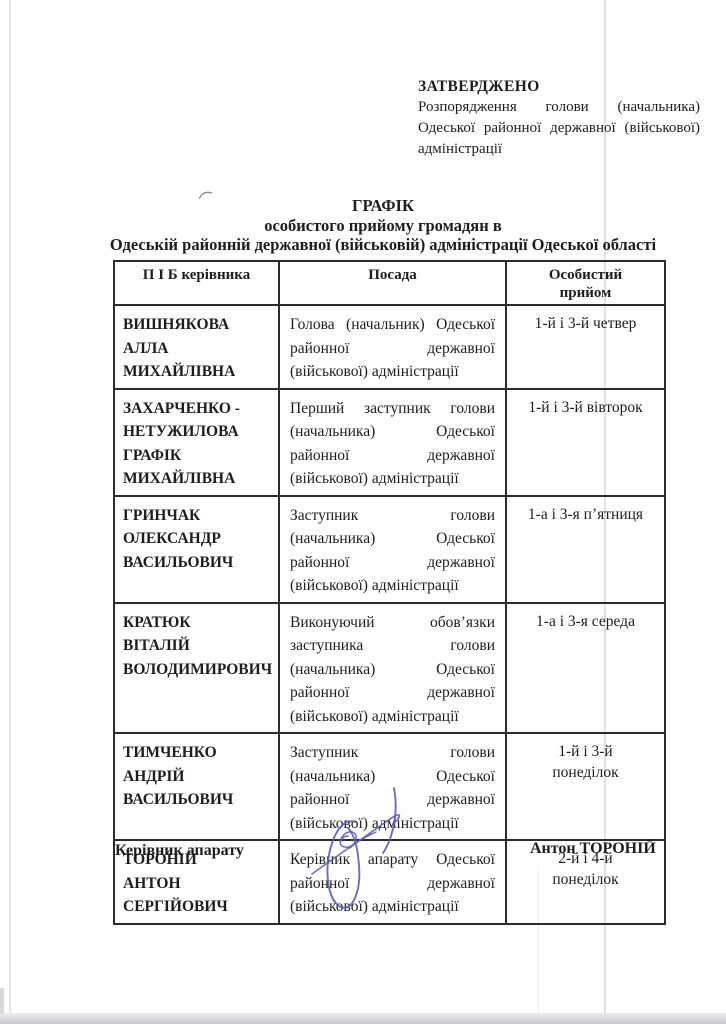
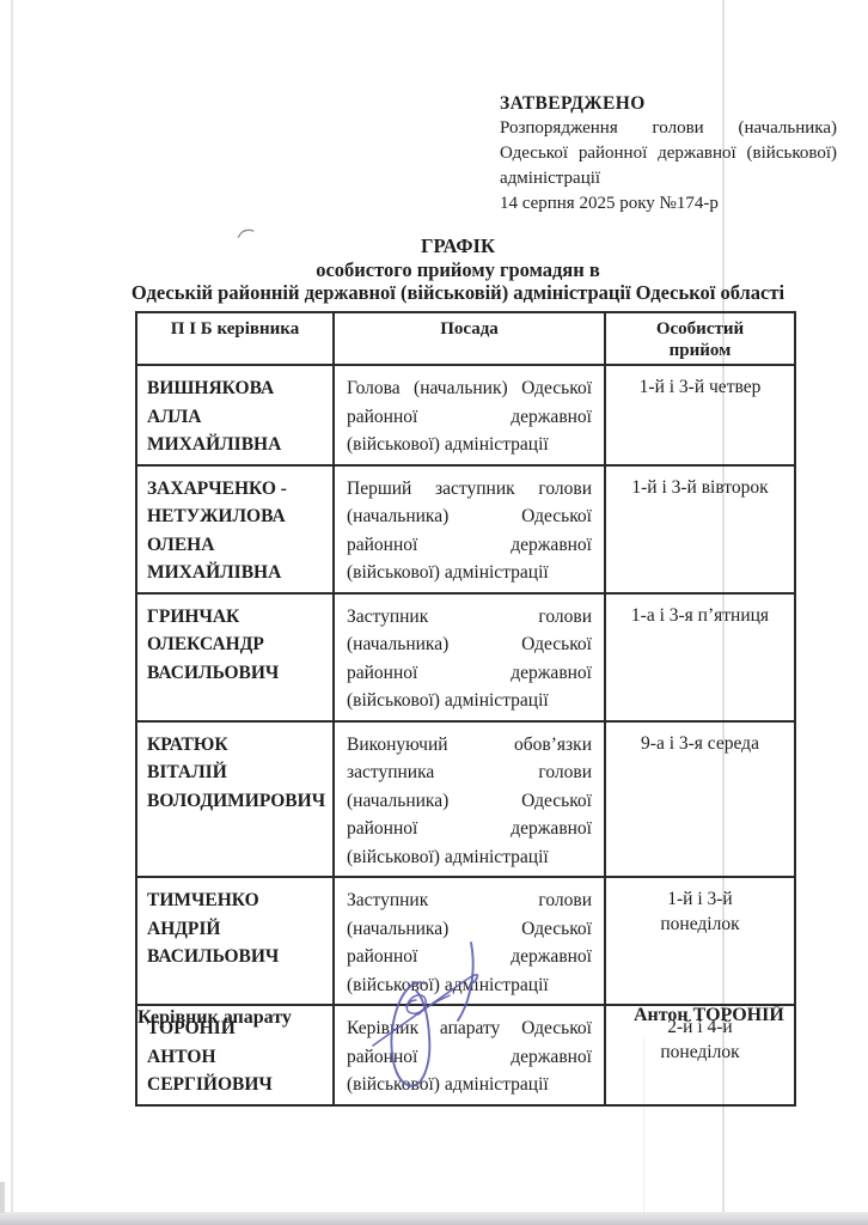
  ЗАТВЕРДЖЕНО
  Розпорядження голови (начальника)
  Одеської районної державної (військової)
  адміністрації
+ 14 серпня 2025 року №174-р
  ГРАФІК
  особистого прийому громадян в
  Одеській районній державної (військовій) адміністрації Одеської області
  П І Б керівника	Посада	Особистий прийом
  ВИШНЯКОВА АЛЛА МИХАЙЛІВНА	Голова (начальник) Одеської районної державної (військової) адміністрації	1-й і 3-й четвер
- ЗАХАРЧЕНКО - НЕТУЖИЛОВА ГРАФІК МИХАЙЛІВНА	Перший заступник голови (начальника) Одеської районної державної (військової) адміністрації	1-й і 3-й вівторок
+ ЗАХАРЧЕНКО - НЕТУЖИЛОВА ОЛЕНА МИХАЙЛІВНА	Перший заступник голови (начальника) Одеської районної державної (військової) адміністрації	1-й і 3-й вівторок
  ГРИНЧАК ОЛЕКСАНДР ВАСИЛЬОВИЧ	Заступник голови (начальника) Одеської районної державної (військової) адміністрації	1-а і 3-я п’ятниця
- КРАТЮК ВІТАЛІЙ ВОЛОДИМИРОВИЧ	Виконуючий обов’язки заступника голови (начальника) Одеської районної державної (військової) адміністрації	1-а і 3-я середа
+ КРАТЮК ВІТАЛІЙ ВОЛОДИМИРОВИЧ	Виконуючий обов’язки заступника голови (начальника) Одеської районної державної (військової) адміністрації	9-а і 3-я середа
  ТИМЧЕНКО АНДРІЙ ВАСИЛЬОВИЧ	Заступник голови (начальника) Одеської районної державної (військоої) адміністрації	1-й і 3-й понеділок
  ТОРОНІЙ АНТОН СЕРГІЙОВИЧ	Керівник апарату Одеської районної державної (війської) адміністрації	2-й і 4-й понеділок
  Керівник апарату
  Антон ТОРОНІЙ
